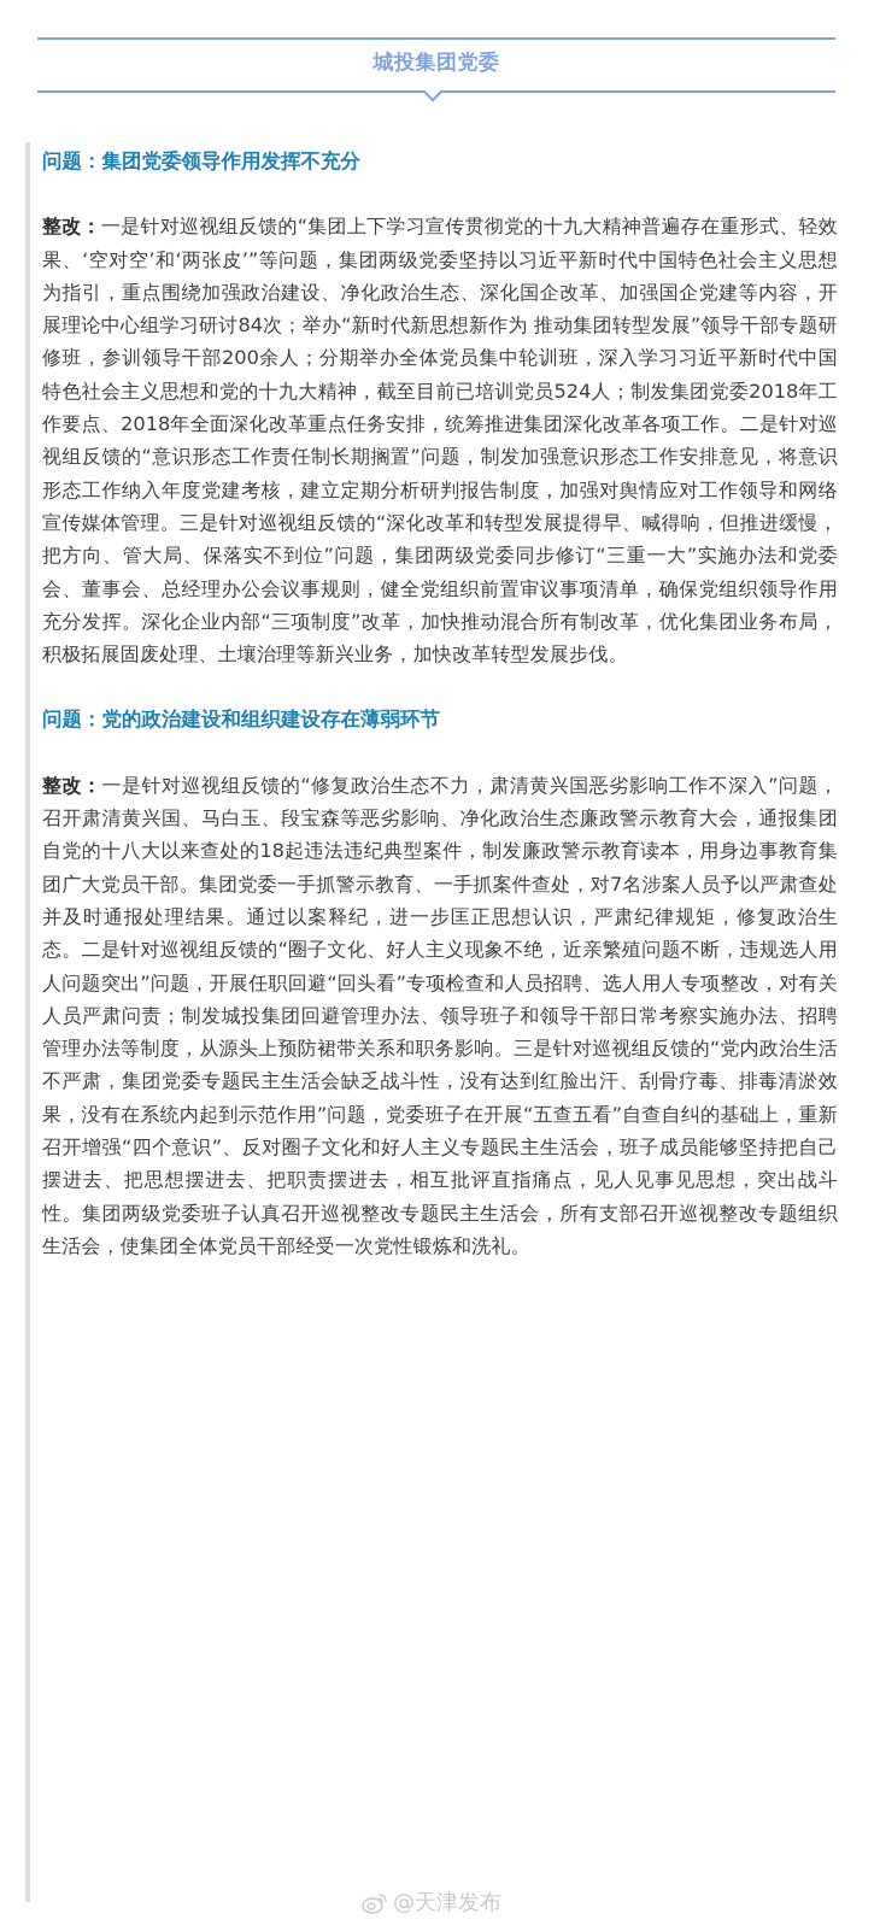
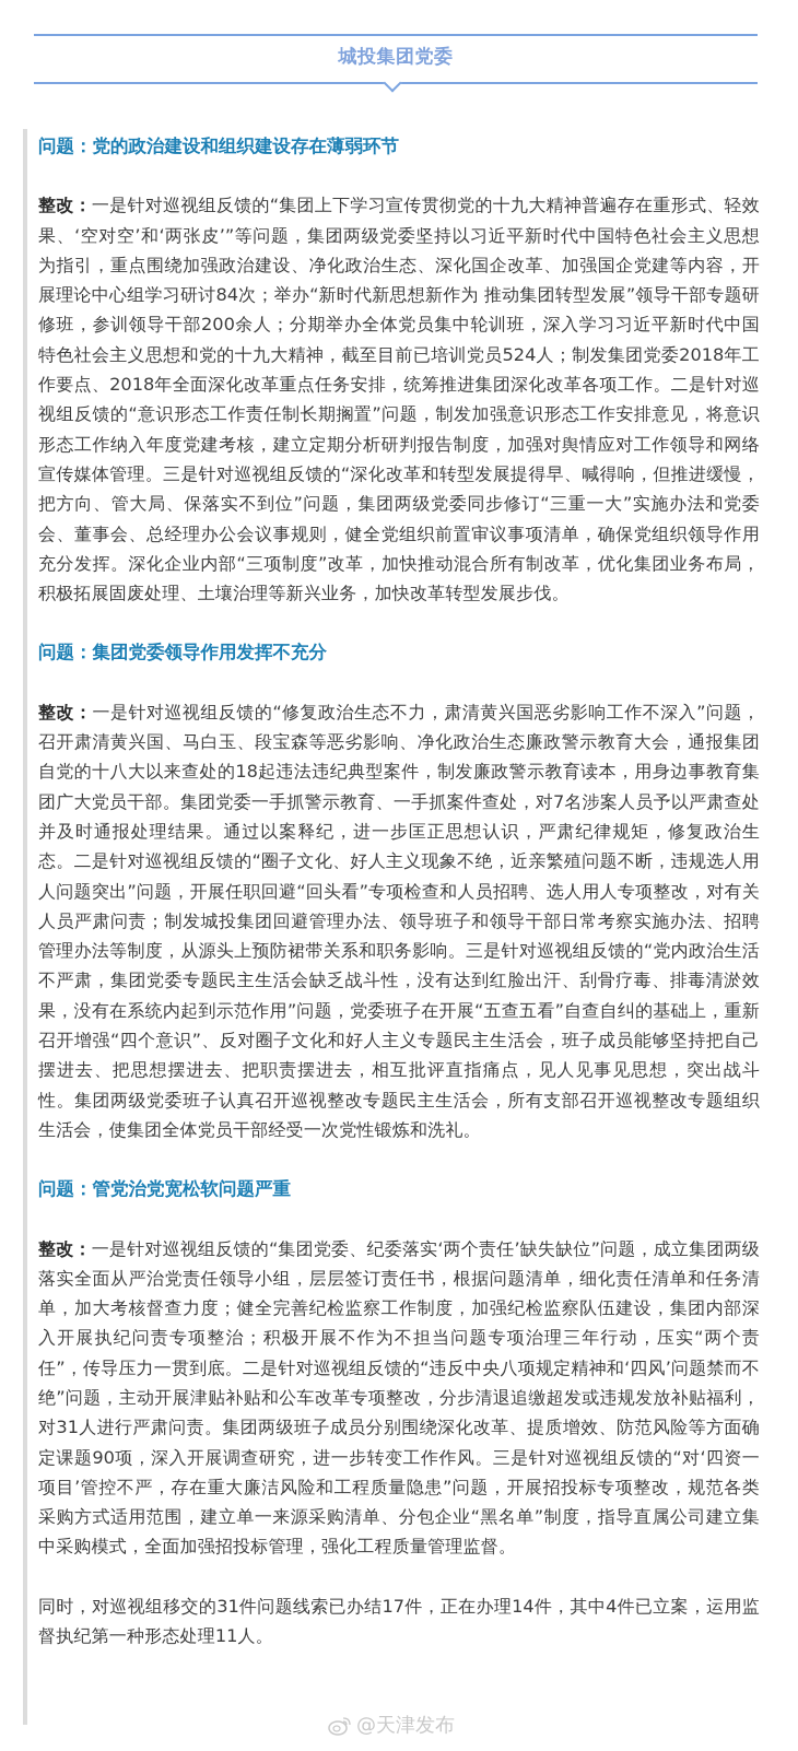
  城投集团党委
- 问题：集团党委领导作用发挥不充分
+ 问题：党的政治建设和组织建设存在薄弱环节
  整改：一是针对巡视组反馈的“集团上下学习宣传贯彻党的十九大精神普遍存在重形式、轻效果、‘空对空’和‘两张皮’”等问题，集团两级党委坚持以习近平新时代中国特色社会主义思想为指引，重点围绕加强政治建设、净化政治生态、深化国企改革、加强国企党建等内容，开展理论中心组学习研讨84次；举办“新时代新思想新作为 推动集团转型发展”领导干部专题研修班，参训领导干部200余人；分期举办全体党员集中轮训班，深入学习习近平新时代中国特色社会主义思想和党的十九大精神，截至目前已培训党员524人；制发集团党委2018年工作要点、2018年全面深化改革重点任务安排，统筹推进集团深化改革各项工作。二是针对巡视组反馈的“意识形态工作责任制长期搁置”问题，制发加强意识形态工作安排意见，将意识形态工作纳入年度党建考核，建立定期分析研判报告制度，加强对舆情应对工作领导和网络宣传媒体管理。三是针对巡视组反馈的“深化改革和转型发展提得早、喊得响，但推进缓慢，把方向、管大局、保落实不到位”问题，集团两级党委同步修订“三重一大”实施办法和党委会、董事会、总经理办公会议事规则，健全党组织前置审议事项清单，确保党组织领导作用充分发挥。深化企业内部“三项制度”改革，加快推动混合所有制改革，优化集团业务布局，积极拓展固废处理、土壤治理等新兴业务，加快改革转型发展步伐。
- 问题：党的政治建设和组织建设存在薄弱环节
+ 问题：集团党委领导作用发挥不充分
  整改：一是针对巡视组反馈的“修复政治生态不力，肃清黄兴国恶劣影响工作不深入”问题，召开肃清黄兴国、马白玉、段宝森等恶劣影响、净化政治生态廉政警示教育大会，通报集团自党的十八大以来查处的18起违法违纪典型案件，制发廉政警示教育读本，用身边事教育集团广大党员干部。集团党委一手抓警示教育、一手抓案件查处，对7名涉案人员予以严肃查处并及时通报处理结果。通过以案释纪，进一步匡正思想认识，严肃纪律规矩，修复政治生态。二是针对巡视组反馈的“圈子文化、好人主义现象不绝，近亲繁殖问题不断，违规选人用人问题突出”问题，开展任职回避“回头看”专项检查和人员招聘、选人用人专项整改，对有关人员严肃问责；制发城投集团回避管理办法、领导班子和领导干部日常考察实施办法、招聘管理办法等制度，从源头上预防裙带关系和职务影响。三是针对巡视组反馈的“党内政治生活不严肃，集团党委专题民主生活会缺乏战斗性，没有达到红脸出汗、刮骨疗毒、排毒清淤效果，没有在系统内起到示范作用”问题，党委班子在开展“五查五看”自查自纠的基础上，重新召开增强“四个意识”、反对圈子文化和好人主义专题民主生活会，班子成员能够坚持把自己摆进去、把思想摆进去、把职责摆进去，相互批评直指痛点，见人见事见思想，突出战斗性。集团两级党委班子认真召开巡视整改专题民主生活会，所有支部召开巡视整改专题组织生活会，使集团全体党员干部经受一次党性锻炼和洗礼。
+ 问题：管党治党宽松软问题严重
+ 整改：一是针对巡视组反馈的“集团党委、纪委落实‘两个责任’缺失缺位”问题，成立集团两级落实全面从严治党责任领导小组，层层签订责任书，根据问题清单，细化责任清单和任务清单，加大考核督查力度；健全完善纪检监察工作制度，加强纪检监察队伍建设，集团内部深入开展执纪问责专项整治；积极开展不作为不担当问题专项治理三年行动，压实“两个责任”，传导压力一贯到底。二是针对巡视组反馈的“违反中央八项规定精神和‘四风’问题禁而不绝”问题，主动开展津贴补贴和公车改革专项整改，分步清退追缴超发或违规发放补贴福利，对31人进行严肃问责。集团两级班子成员分别围绕深化改革、提质增效、防范风险等方面确定课题90项，深入开展调查研究，进一步转变工作作风。三是针对巡视组反馈的“对‘四资一项目’管控不严，存在重大廉洁风险和工程质量隐患”问题，开展招投标专项整改，规范各类采购方式适用范围，建立单一来源采购清单、分包企业“黑名单”制度，指导直属公司建立集中采购模式，全面加强招投标管理，强化工程质量管理监督。
+ 同时，对巡视组移交的31件问题线索已办结17件，正在办理14件，其中4件已立案，运用监督执纪第一种形态处理11人。
  @天津发布
